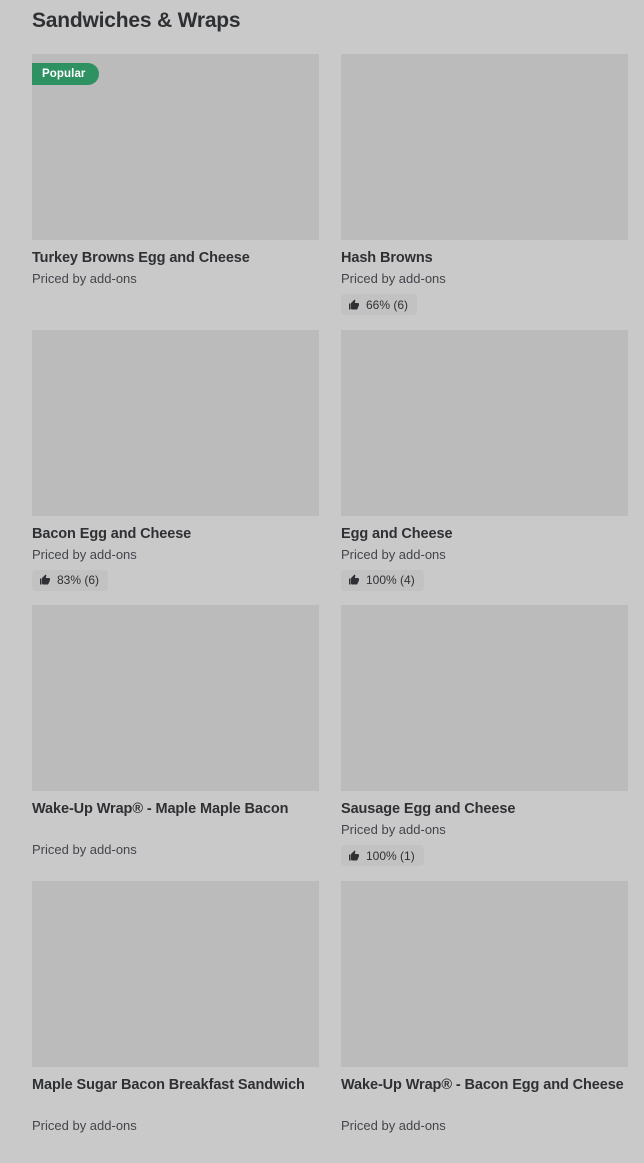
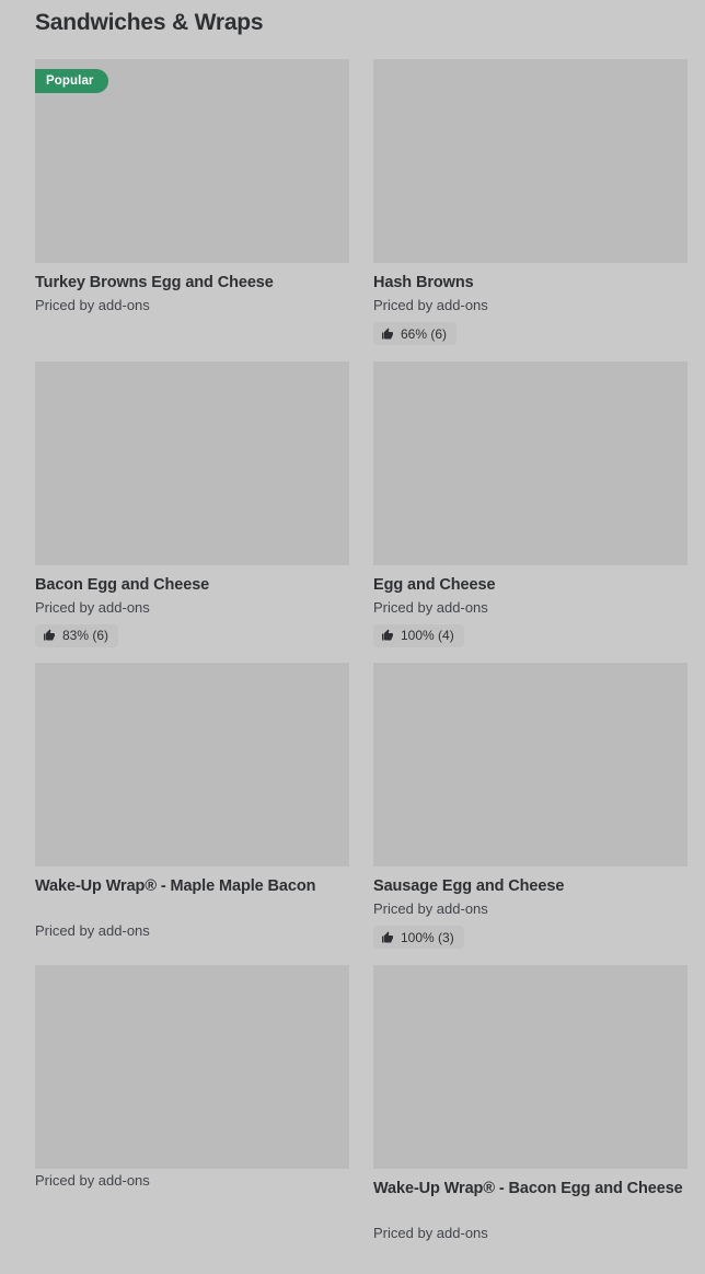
  Sandwiches & Wraps
  Popular
  Turkey Browns Egg and Cheese
  Priced by add-ons
  Hash Browns
  Priced by add-ons
  66% (6)
  Bacon Egg and Cheese
  Priced by add-ons
  83% (6)
  Egg and Cheese
  Priced by add-ons
  100% (4)
  Wake-Up Wrap® - Maple Maple Bacon
  Priced by add-ons
  Sausage Egg and Cheese
  Priced by add-ons
- 100% (1)
+ 100% (3)
- Maple Sugar Bacon Breakfast Sandwich
  Priced by add-ons
  Wake-Up Wrap® - Bacon Egg and Cheese
  Priced by add-ons
